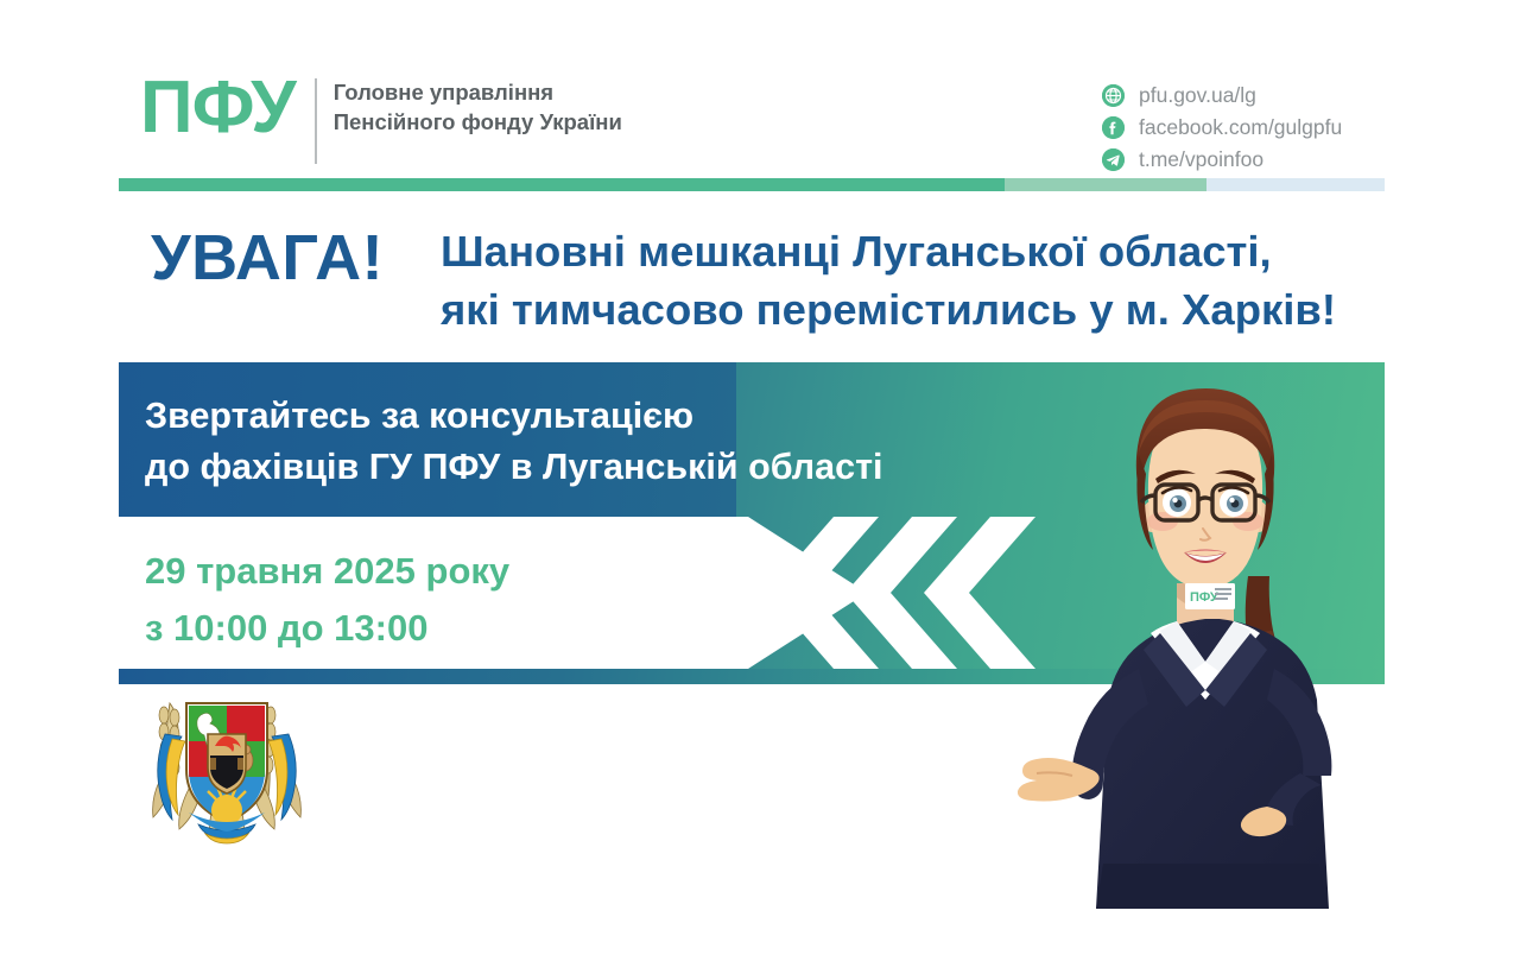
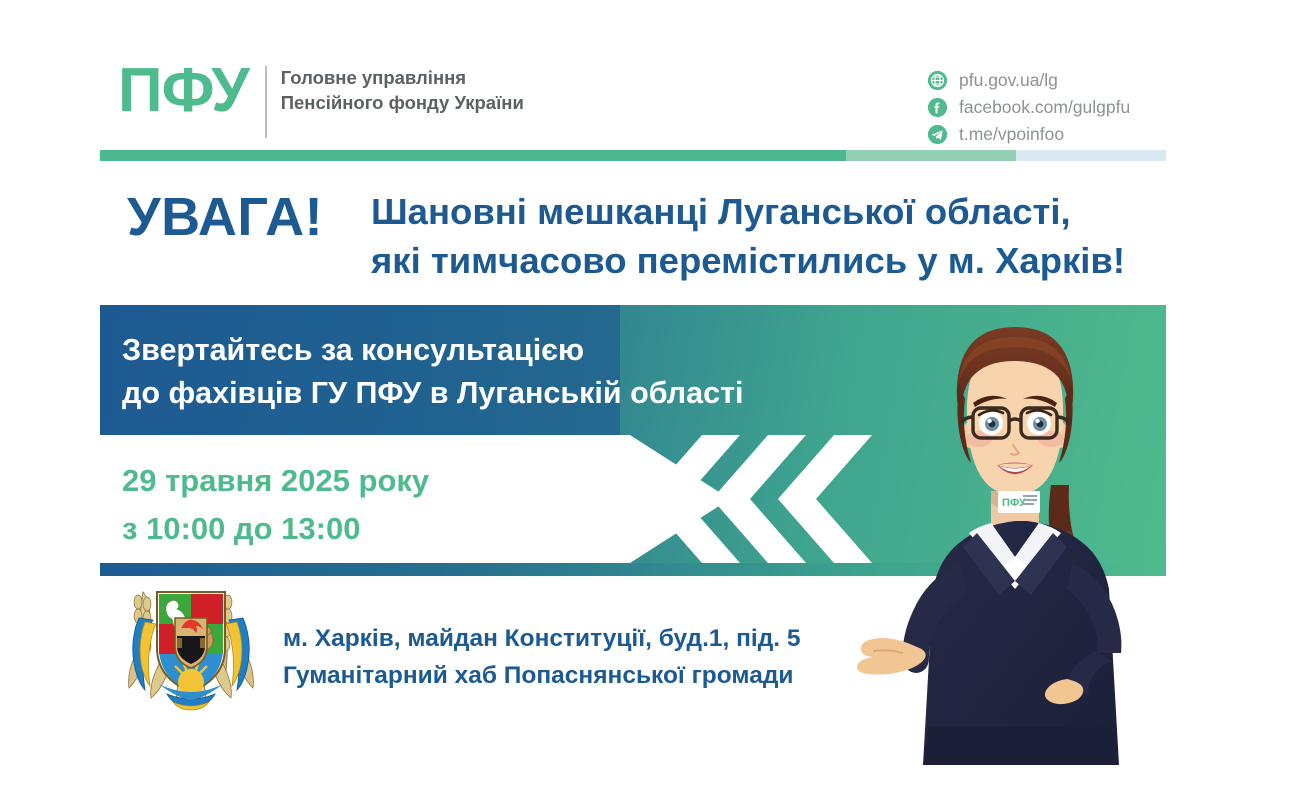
  ПФУ
  Головне управління
  Пенсійного фонду України
  pfu.gov.ua/lg
  facebook.com/gulgpfu
  t.me/vpoinfoo
  УВАГА!
  Шановні мешканці Луганської області,
  які тимчасово перемістились у м. Харків!
  Звертайтесь за консультацією
  до фахівців ГУ ПФУ в Луганській області
  29 травня 2025 року
  з 10:00 до 13:00
  ПФУ
+ м. Харків, майдан Конституції, буд.1, під. 5
+ Гуманітарний хаб Попаснянської громади
